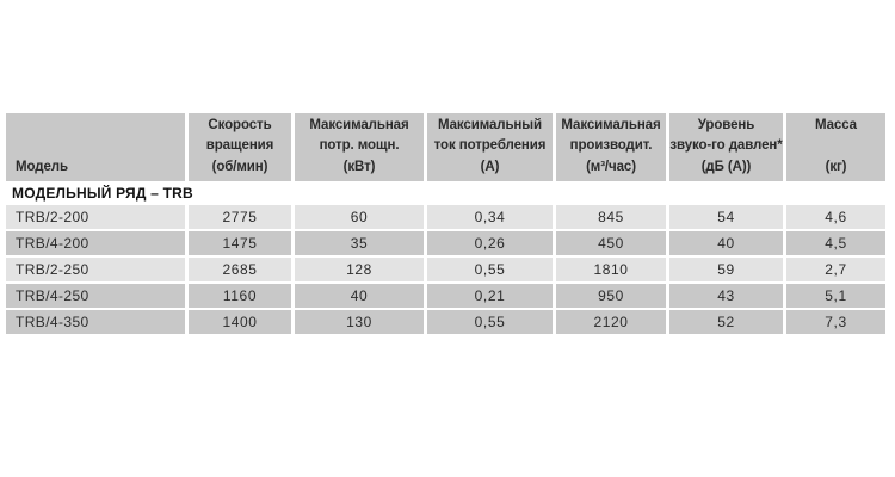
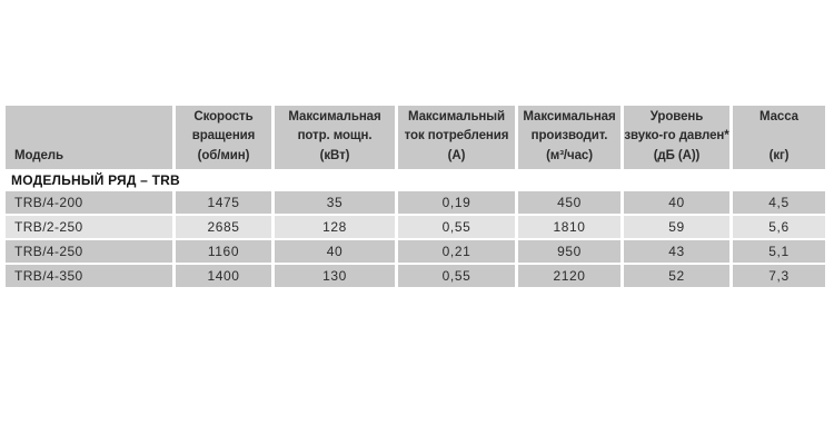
  Модель	Скорость вращения (об/мин)	Максимальная потр. мощн. (кВт)	Максимальный ток потребления (А)	Максимальная производит. (м³/час)	Уровень звуко-го давлен* (дБ (А))	Масса (кг)
  МОДЕЛЬНЫЙ РЯД – TRB
- TRB/2-200	2775	60	0,34	845	54	4,6
- TRB/4-200	1475	35	0,26	450	40	4,5
+ TRB/4-200	1475	35	0,19	450	40	4,5
- TRB/2-250	2685	128	0,55	1810	59	2,7
+ TRB/2-250	2685	128	0,55	1810	59	5,6
  TRB/4-250	1160	40	0,21	950	43	5,1
  TRB/4-350	1400	130	0,55	2120	52	7,3
